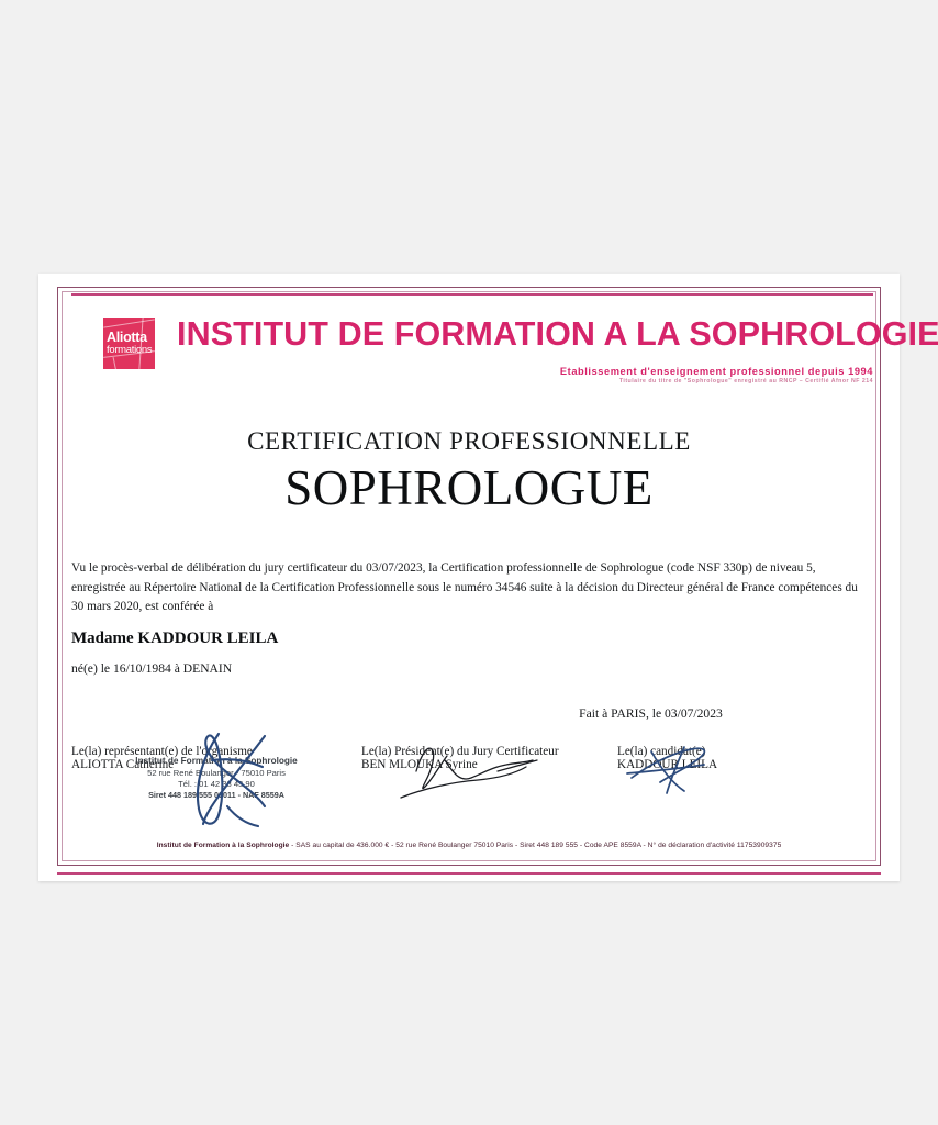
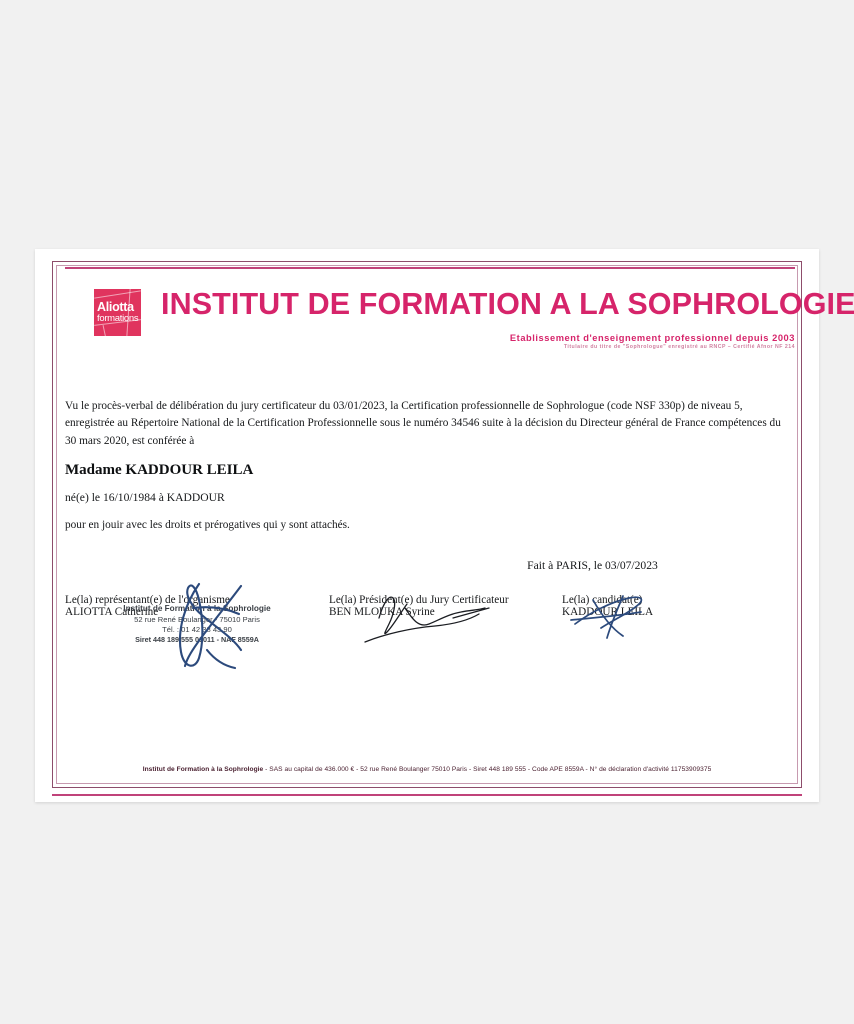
  Aliotta
  formations
  INSTITUT DE FORMATION A LA SOPHROLOGIE
- Etablissement d'enseignement professionnel depuis 1994
+ Etablissement d'enseignement professionnel depuis 2003
- CERTIFICATION PROFESSIONNELLE
- SOPHROLOGUE
- Vu le procès-verbal de délibération du jury certificateur du 03/07/2023, la Certification professionnelle de Sophrologue (code NSF 330p) de niveau 5, enregistrée au Répertoire National de la Certification Professionnelle sous le numéro 34546 suite à la décision du Directeur général de France compétences du 30 mars 2020, est conférée à
+ Vu le procès-verbal de délibération du jury certificateur du 03/01/2023, la Certification professionnelle de Sophrologue (code NSF 330p) de niveau 5, enregistrée au Répertoire National de la Certification Professionnelle sous le numéro 34546 suite à la décision du Directeur général de France compétences du 30 mars 2020, est conférée à
  Madame KADDOUR LEILA
- né(e) le 16/10/1984 à DENAIN
+ né(e) le 16/10/1984 à KADDOUR
+ pour en jouir avec les droits et prérogatives qui y sont attachés.
  Fait à PARIS, le 03/07/2023
  Le(la) représentant(e) de l'organisme
  ALIOTTA Catherine
  Institut de Formatn àophrologie
  52 rue René Boulangr 75010 Paris
  Tél. : 01 42 3 4 90
  Siret 448 189 555 0011 - NAF 8559A
  Le(la) Présidet(e) du Jury Certificateur
  BEN MLOUKA Syrine
  Le(la) candiat(e
  KADDOUR LEA
